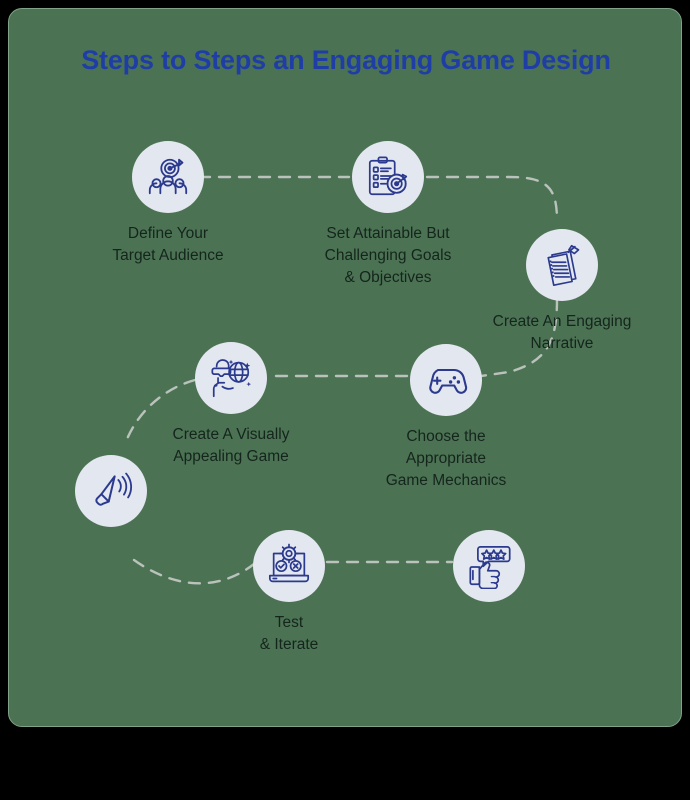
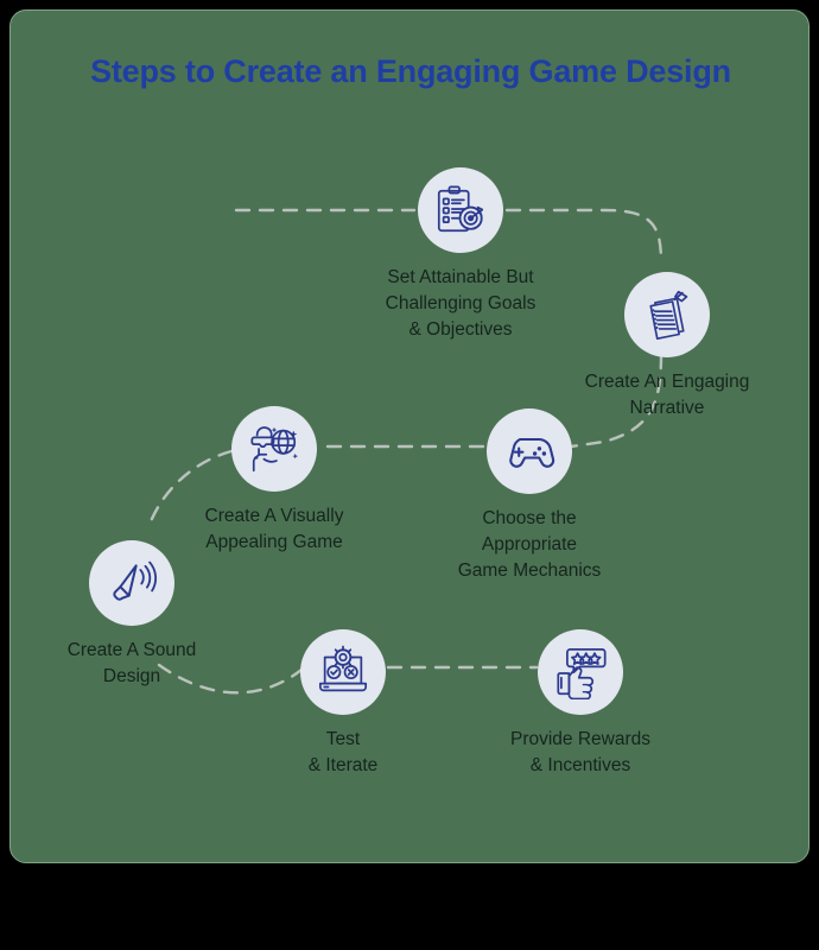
- Steps to Steps an Engaging Game Design
+ Steps to Create an Engaging Game Design
- Define Your
- Target Audience
  Set Attainable But
  Challenging Goals
  & Objectives
  Create An Engaging
  Narrative
  Choose the
  Appropriate
  Game Mechanics
  Create A Visually
  Appealing Game
+ Create A Sound
+ Design
  Test
  & Iterate
+ Provide Rewards
+ & Incentives
